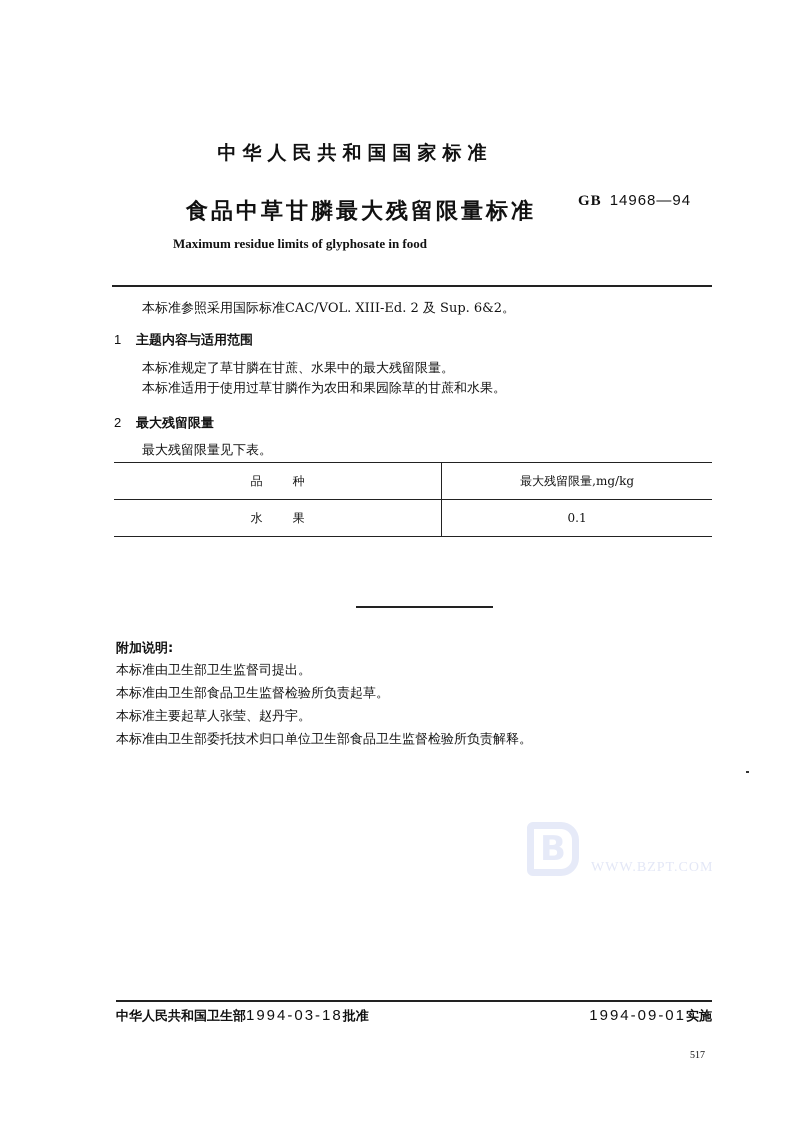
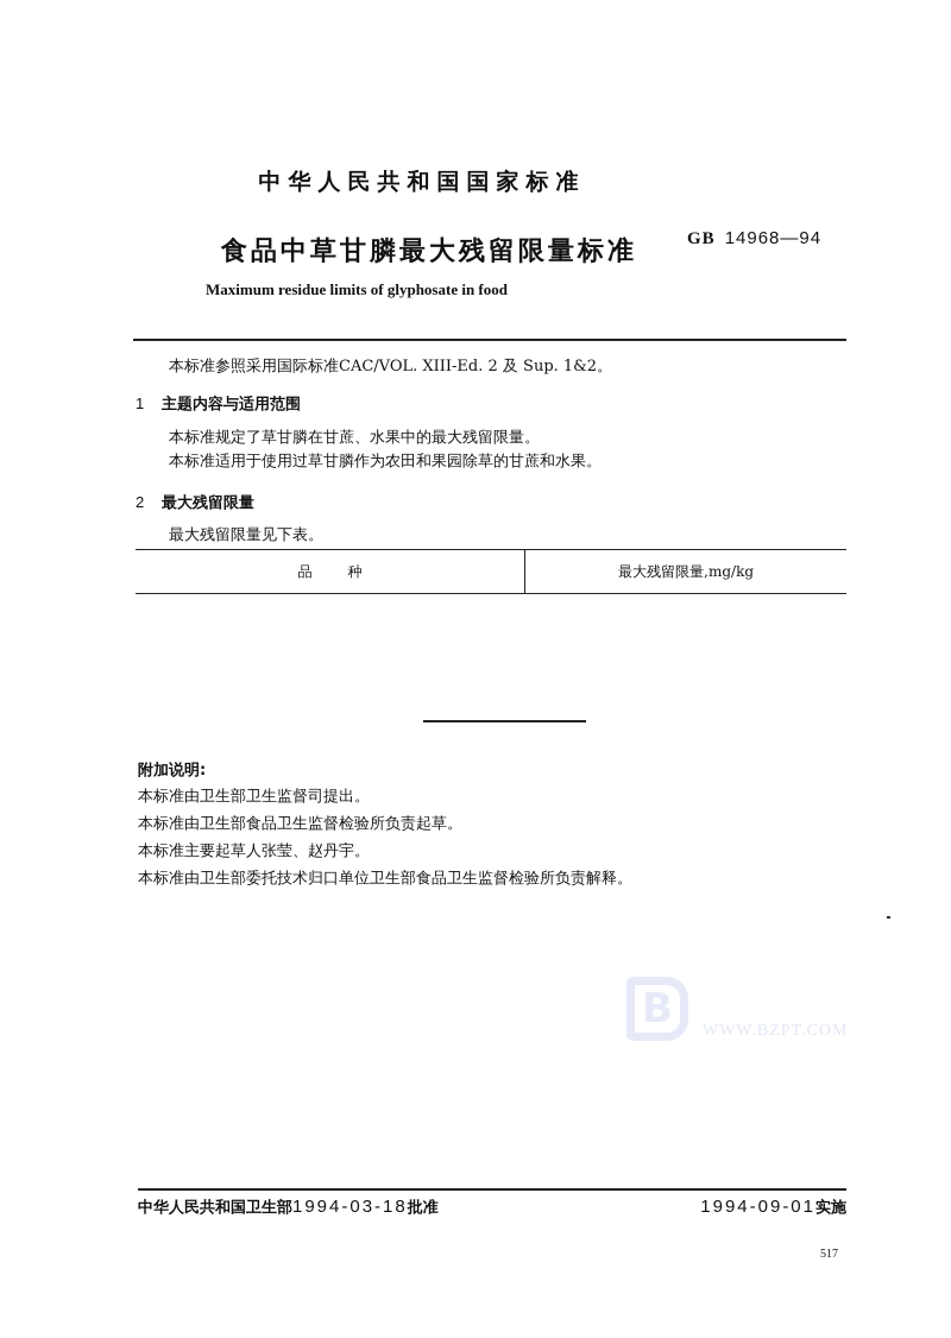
  中华人民共和国国家标准
  食品中草甘膦最大残留限量标准
  GB 14968—94
  Maximum residue limits of glyphosate in food
- 本标准参照采用国际标准CAC/VOL. XIII-Ed. 2 及 Sup. 6&2。
+ 本标准参照采用国际标准CAC/VOL. XIII-Ed. 2 及 Sup. 1&2。
  1 主题内容与适用范围
  本标准规定了草甘膦在甘蔗、水果中的最大残留限量。
  本标准适用于使用过草甘膦作为农田和果园除草的甘蔗和水果。
  2 最大残留限量
  最大残留限量见下表。
  品种	最大残留限量,mg/kg
- 水果	0.1
  附加说明:
  本标准由卫生部卫生监督司提出。
  本标准由卫生部食品卫生监督检验所负责起草。
  本标准主要起草人张莹、赵丹宇。
  本标准由卫生部委托技术归口单位卫生部食品卫生监督检验所负责解释。
  B
  WWW.BZPT.COM
  中华人民共和国卫生部1994-03-18批准
  1994-09-01实施
  517
